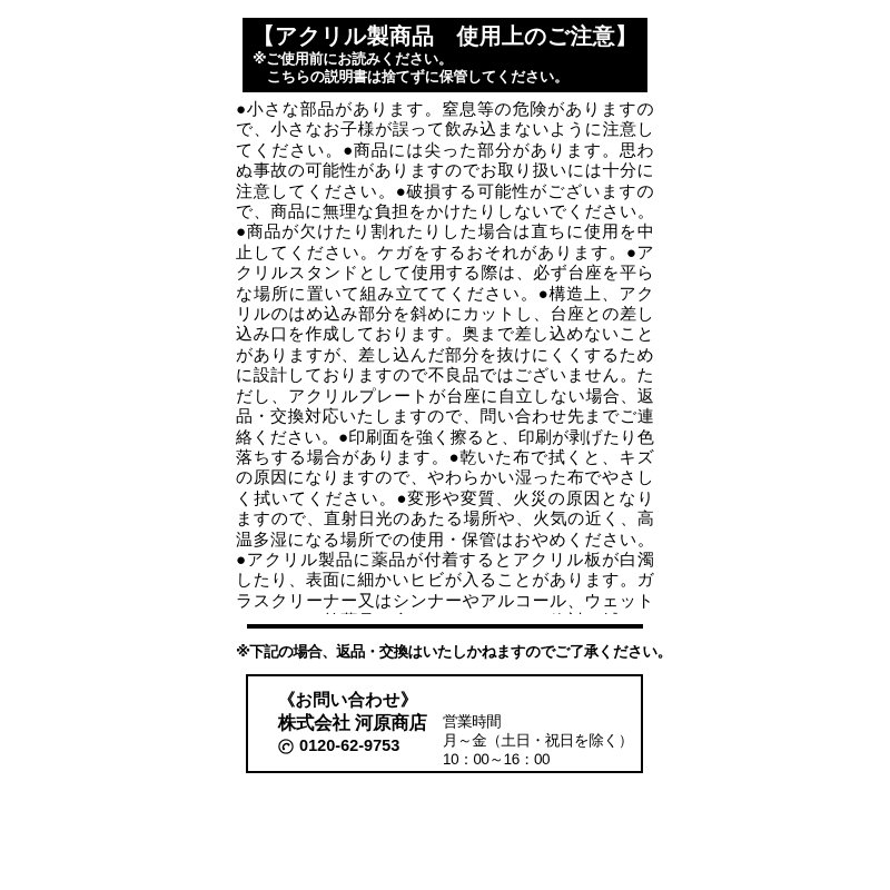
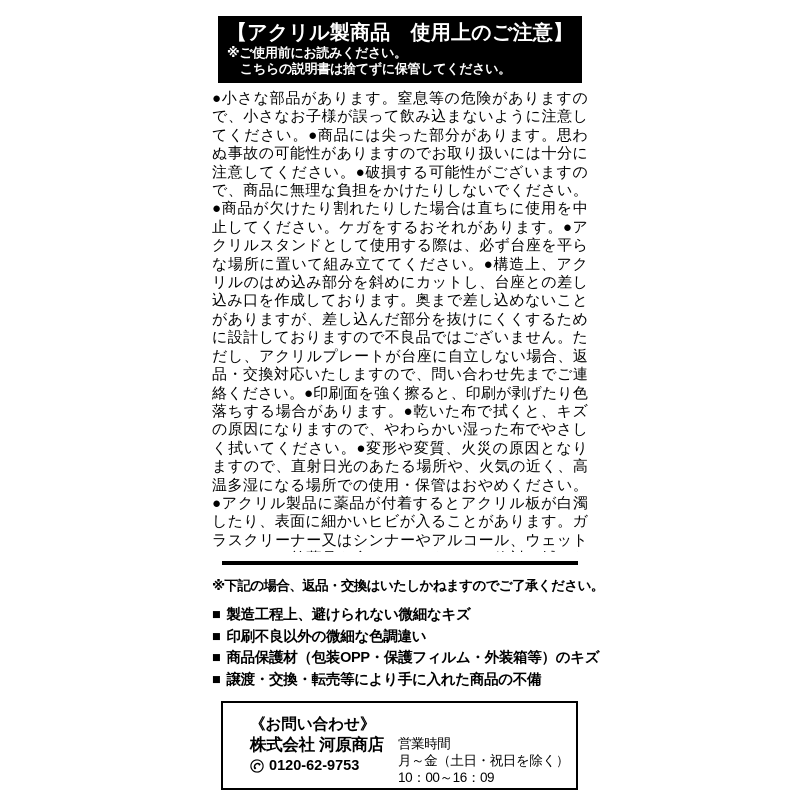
  【アクリル製商品 使用上のご注意】
  ※ご使用前にお読みください。
  こちらの説明書は捨てずに保管してください。
  ●小さな部品があります。窒息等の危険がありますので、小さなお子様が誤って飲み込まないように注意してください。●商品には尖った部分があります。思わぬ事故の可能性がありますのでお取り扱いには十分に注意してください。●破損する可能性がございますので、商品に無理な負担をかけたりしないでください。●商品が欠けたり割れたりした場合は直ちに使用を中止してください。ケガをするおそれがあります。●アクリルスタンドとして使用する際は、必ず台座を平らな場所に置いて組み立ててください。●構造上、アクリルのはめ込み部分を斜めにカットし、台座との差し込み口を作成しております。奥まで差し込めないことがありますが、差し込んだ部分を抜けにくくするために設計しておりますので不良品ではございません。ただし、アクリルプレートが台座に自立しない場合、返品・交換対応いたしますので、問い合わせ先までご連絡ください。●印刷面を強く擦ると、印刷が剥げたり色落ちする場合があります。●乾いた布で拭くと、キズの原因になりますので、やわらかい湿った布でやさしく拭いてください。●変形や変質、火災の原因となりますので、直射日光のあたる場所や、火気の近く、高温多湿になる場所での使用・保管はおやめください。●アクリル製品に薬品が付着するとアクリル板が白濁したり、表面に細かいヒビが入ることがあります。ガラスクリーナー又はシンナーやアルコール、ウェット
  ※下記の場合、返品・交換はいたしかねますのでご了承ください。
+ ■ 製造工程上、避けられない微細なキズ
+ ■ 印刷不良以外の微細な色調違い
+ ■ 商品保護材（包装OPP・保護フィルム・外装箱等）のキズ
+ ■ 譲渡・交換・転売等により手に入れた商品の不備
  《お問い合わせ》
  株式会社 河原商店
  0120-62-9753
  営業時間
  月～金（土日・祝日を除く）
- 10：00～16：00
+ 10：00～16：09
